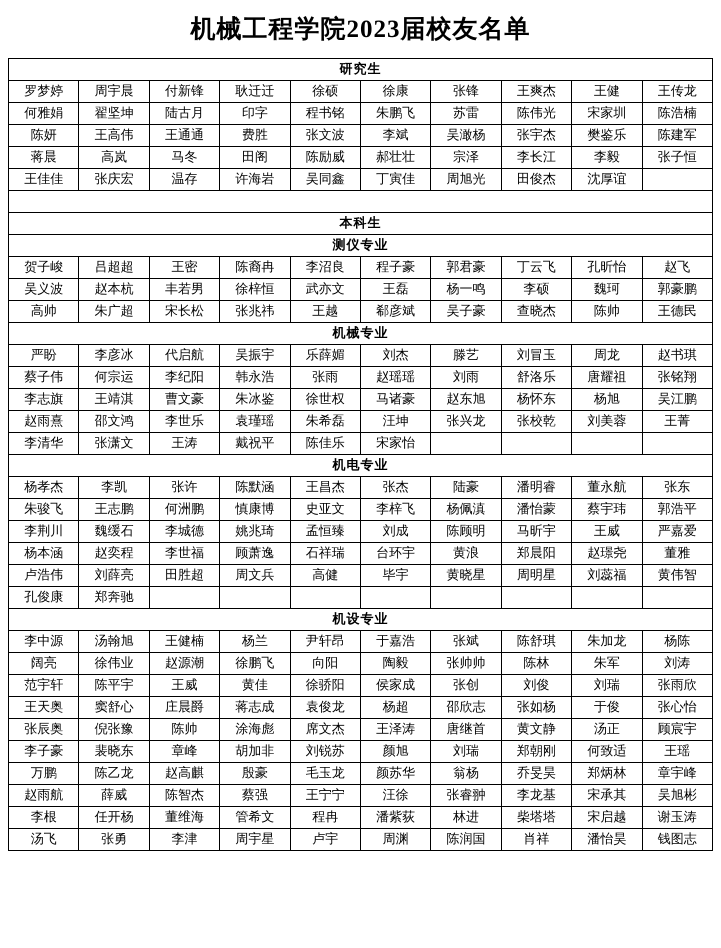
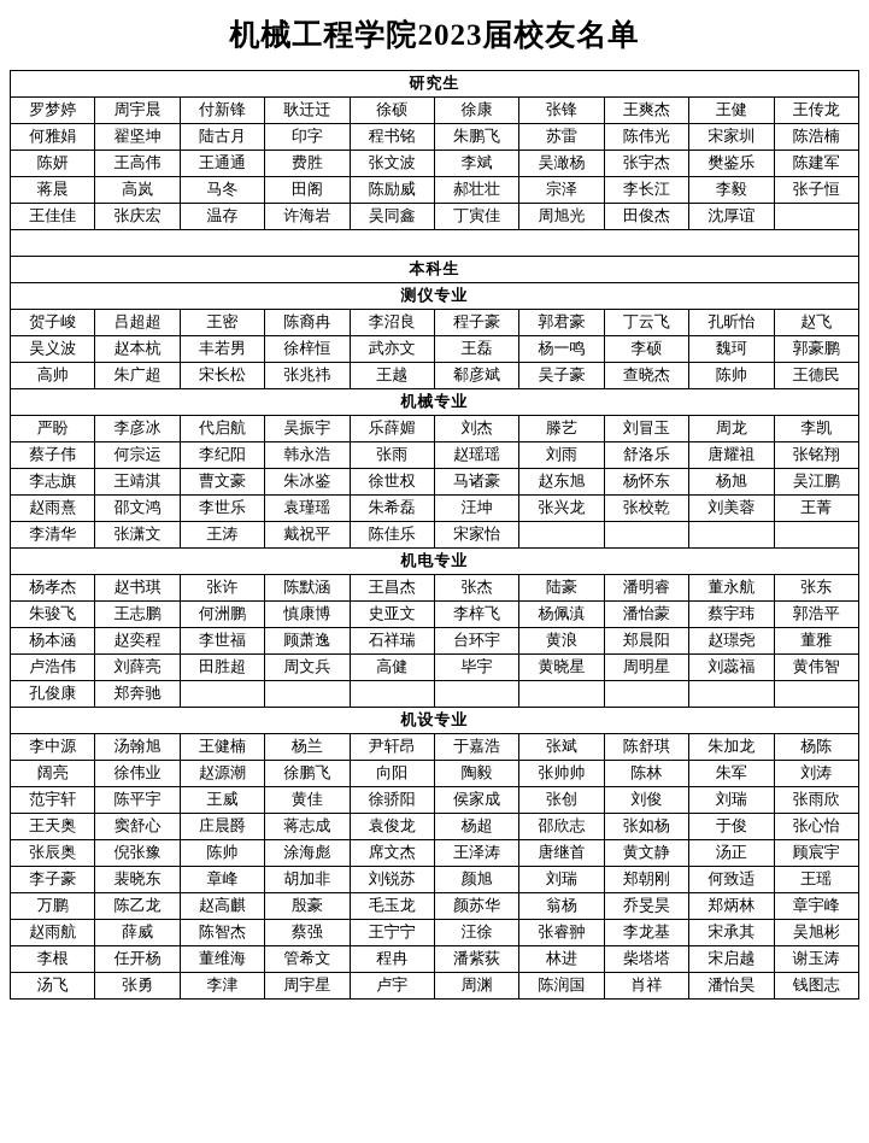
  机械工程学院2023届校友名单
  研究生
  罗梦婷	周宇晨	付新锋	耿迁迁	徐硕	徐康	张锋	王爽杰	王健	王传龙
  何雅娟	翟坚坤	陆古月	印字	程书铭	朱鹏飞	苏雷	陈伟光	宋家圳	陈浩楠
  陈妍	王高伟	王通通	费胜	张文波	李斌	吴澉杨	张宇杰	樊鉴乐	陈建军
  蒋晨	高岚	马冬	田阁	陈励威	郝壮壮	宗泽	李长江	李毅	张子恒
  王佳佳	张庆宏	温存	许海岩	吴同鑫	丁寅佳	周旭光	田俊杰	沈厚谊
  本科生
  测仪专业
  贺子峻	吕超超	王密	陈裔冉	李沼良	程子豪	郭君豪	丁云飞	孔昕怡	赵飞
  吴义波	赵本杭	丰若男	徐梓恒	武亦文	王磊	杨一鸣	李硕	魏珂	郭豪鹏
  高帅	朱广超	宋长松	张兆祎	王越	郗彦斌	吴子豪	查晓杰	陈帅	王德民
  机械专业
- 严盼	李彦冰	代启航	吴振宇	乐薛媚	刘杰	滕艺	刘冒玉	周龙	赵书琪
+ 严盼	李彦冰	代启航	吴振宇	乐薛媚	刘杰	滕艺	刘冒玉	周龙	李凯
  蔡子伟	何宗运	李纪阳	韩永浩	张雨	赵瑶瑶	刘雨	舒洛乐	唐耀祖	张铭翔
  李志旗	王靖淇	曹文豪	朱冰鉴	徐世权	马诸豪	赵东旭	杨怀东	杨旭	吴江鹏
  赵雨熹	邵文鸿	李世乐	袁瑾瑶	朱希磊	汪坤	张兴龙	张校乾	刘美蓉	王菁
  李清华	张潇文	王涛	戴祝平	陈佳乐	宋家怡
  机电专业
- 杨孝杰	李凯	张许	陈默涵	王昌杰	张杰	陆豪	潘明睿	董永航	张东
+ 杨孝杰	赵书琪	张许	陈默涵	王昌杰	张杰	陆豪	潘明睿	董永航	张东
  朱骏飞	王志鹏	何洲鹏	慎康博	史亚文	李梓飞	杨佩滇	潘怡蒙	蔡宇玮	郭浩平
- 李荆川	魏缓石	李城德	姚兆琦	孟恒臻	刘成	陈顾明	马昕宇	王威	严嘉爱
  杨本涵	赵奕程	李世福	顾萧逸	石祥瑞	台环宇	黄浪	郑晨阳	赵璟尧	董雅
  卢浩伟	刘薛亮	田胜超	周文兵	高健	毕宇	黄晓星	周明星	刘蕊福	黄伟智
  孔俊康	郑奔驰
  机设专业
  李中源	汤翰旭	王健楠	杨兰	尹轩昂	于嘉浩	张斌	陈舒琪	朱加龙	杨陈
  阔亮	徐伟业	赵源潮	徐鹏飞	向阳	陶毅	张帅帅	陈林	朱军	刘涛
  范宇轩	陈平宇	王威	黄佳	徐骄阳	侯家成	张创	刘俊	刘瑞	张雨欣
  王天奥	窦舒心	庄晨爵	蒋志成	袁俊龙	杨超	邵欣志	张如杨	于俊	张心怡
  张辰奥	倪张豫	陈帅	涂海彪	席文杰	王泽涛	唐继首	黄文静	汤正	顾宸宇
  李子豪	裴晓东	章峰	胡加非	刘锐苏	颜旭	刘瑞	郑朝刚	何致适	王瑶
  万鹏	陈乙龙	赵高麒	殷豪	毛玉龙	颜苏华	翁杨	乔旻昊	郑炳林	章宇峰
  赵雨航	薛威	陈智杰	蔡强	王宁宁	汪徐	张睿翀	李龙基	宋承其	吴旭彬
  李根	任开杨	董维海	管希文	程冉	潘紫荻	林进	柴塔塔	宋启越	谢玉涛
  汤飞	张勇	李津	周宇星	卢宇	周渊	陈润国	肖祥	潘怡昊	钱图志
